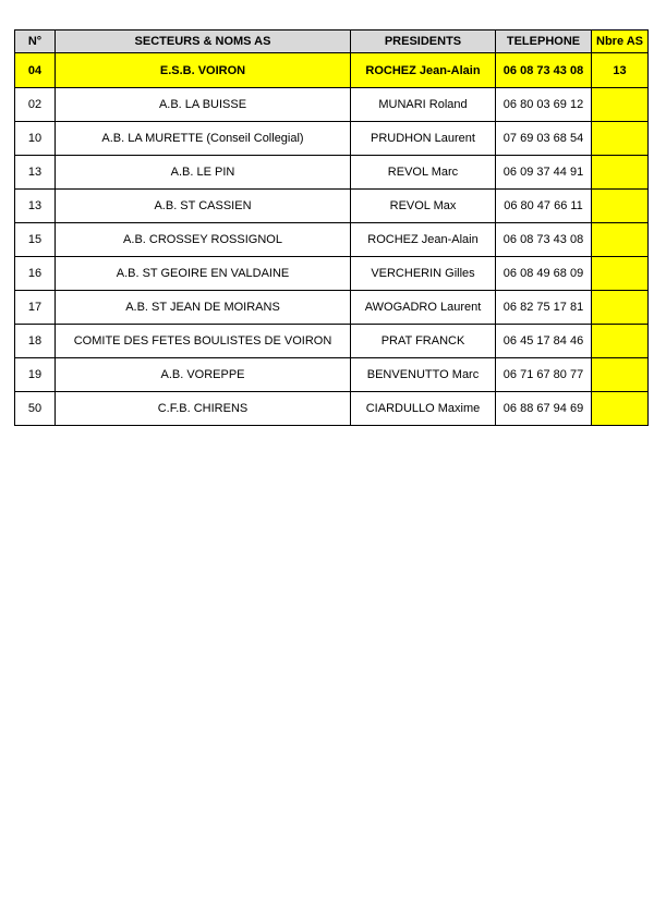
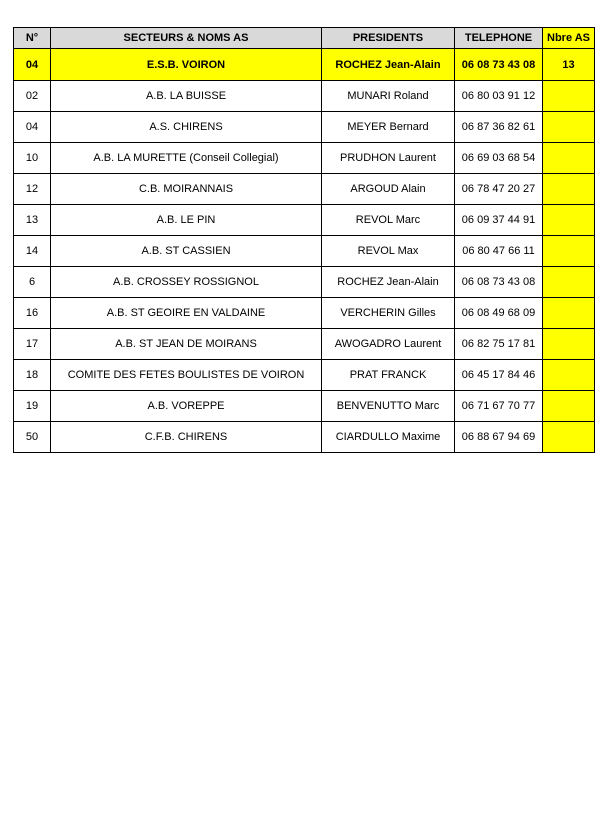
  N°	SECTEURS & NOMS AS	PRESIDENTS	TELEPHONE	Nbre AS
  04	E.S.B. VOIRON	ROCHEZ Jean-Alain	06 08 73 43 08	13
- 02	A.B. LA BUISSE	MUNARI Roland	06 80 03 69 12
+ 02	A.B. LA BUISSE	MUNARI Roland	06 80 03 91 12
+ 04	A.S. CHIRENS	MEYER Bernard	06 87 36 82 61
- 10	A.B. LA MURETTE (Conseil Collegial)	PRUDHON Laurent	07 69 03 68 54
+ 10	A.B. LA MURETTE (Conseil Collegial)	PRUDHON Laurent	06 69 03 68 54
+ 12	C.B. MOIRANNAIS	ARGOUD Alain	06 78 47 20 27
  13	A.B. LE PIN	REVOL Marc	06 09 37 44 91
- 13	A.B. ST CASSIEN	REVOL Max	06 80 47 66 11
+ 14	A.B. ST CASSIEN	REVOL Max	06 80 47 66 11
- 15	A.B. CROSSEY ROSSIGNOL	ROCHEZ Jean-Alain	06 08 73 43 08
+ 6	A.B. CROSSEY ROSSIGNOL	ROCHEZ Jean-Alain	06 08 73 43 08
  16	A.B. ST GEOIRE EN VALDAINE	VERCHERIN Gilles	06 08 49 68 09
  17	A.B. ST JEAN DE MOIRANS	AWOGADRO Laurent	06 82 75 17 81
  18	COMITE DES FETES BOULISTES DE VOIRON	PRAT FRANCK	06 45 17 84 46
- 19	A.B. VOREPPE	BENVENUTTO Marc	06 71 67 80 77
+ 19	A.B. VOREPPE	BENVENUTTO Marc	06 71 67 70 77
  50	C.F.B. CHIRENS	CIARDULLO Maxime	06 88 67 94 69
